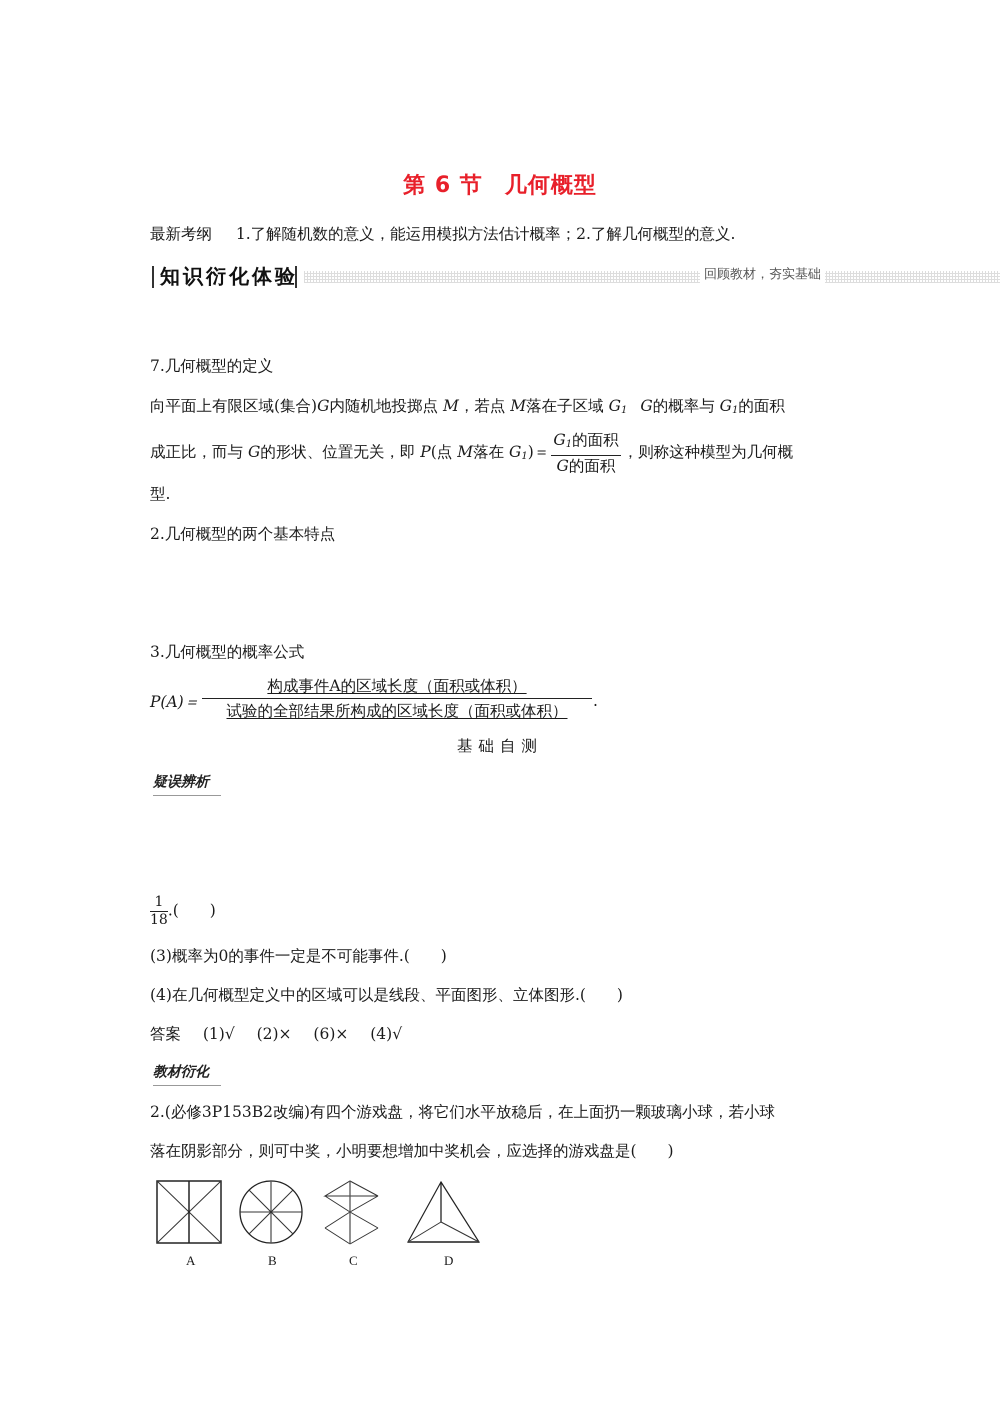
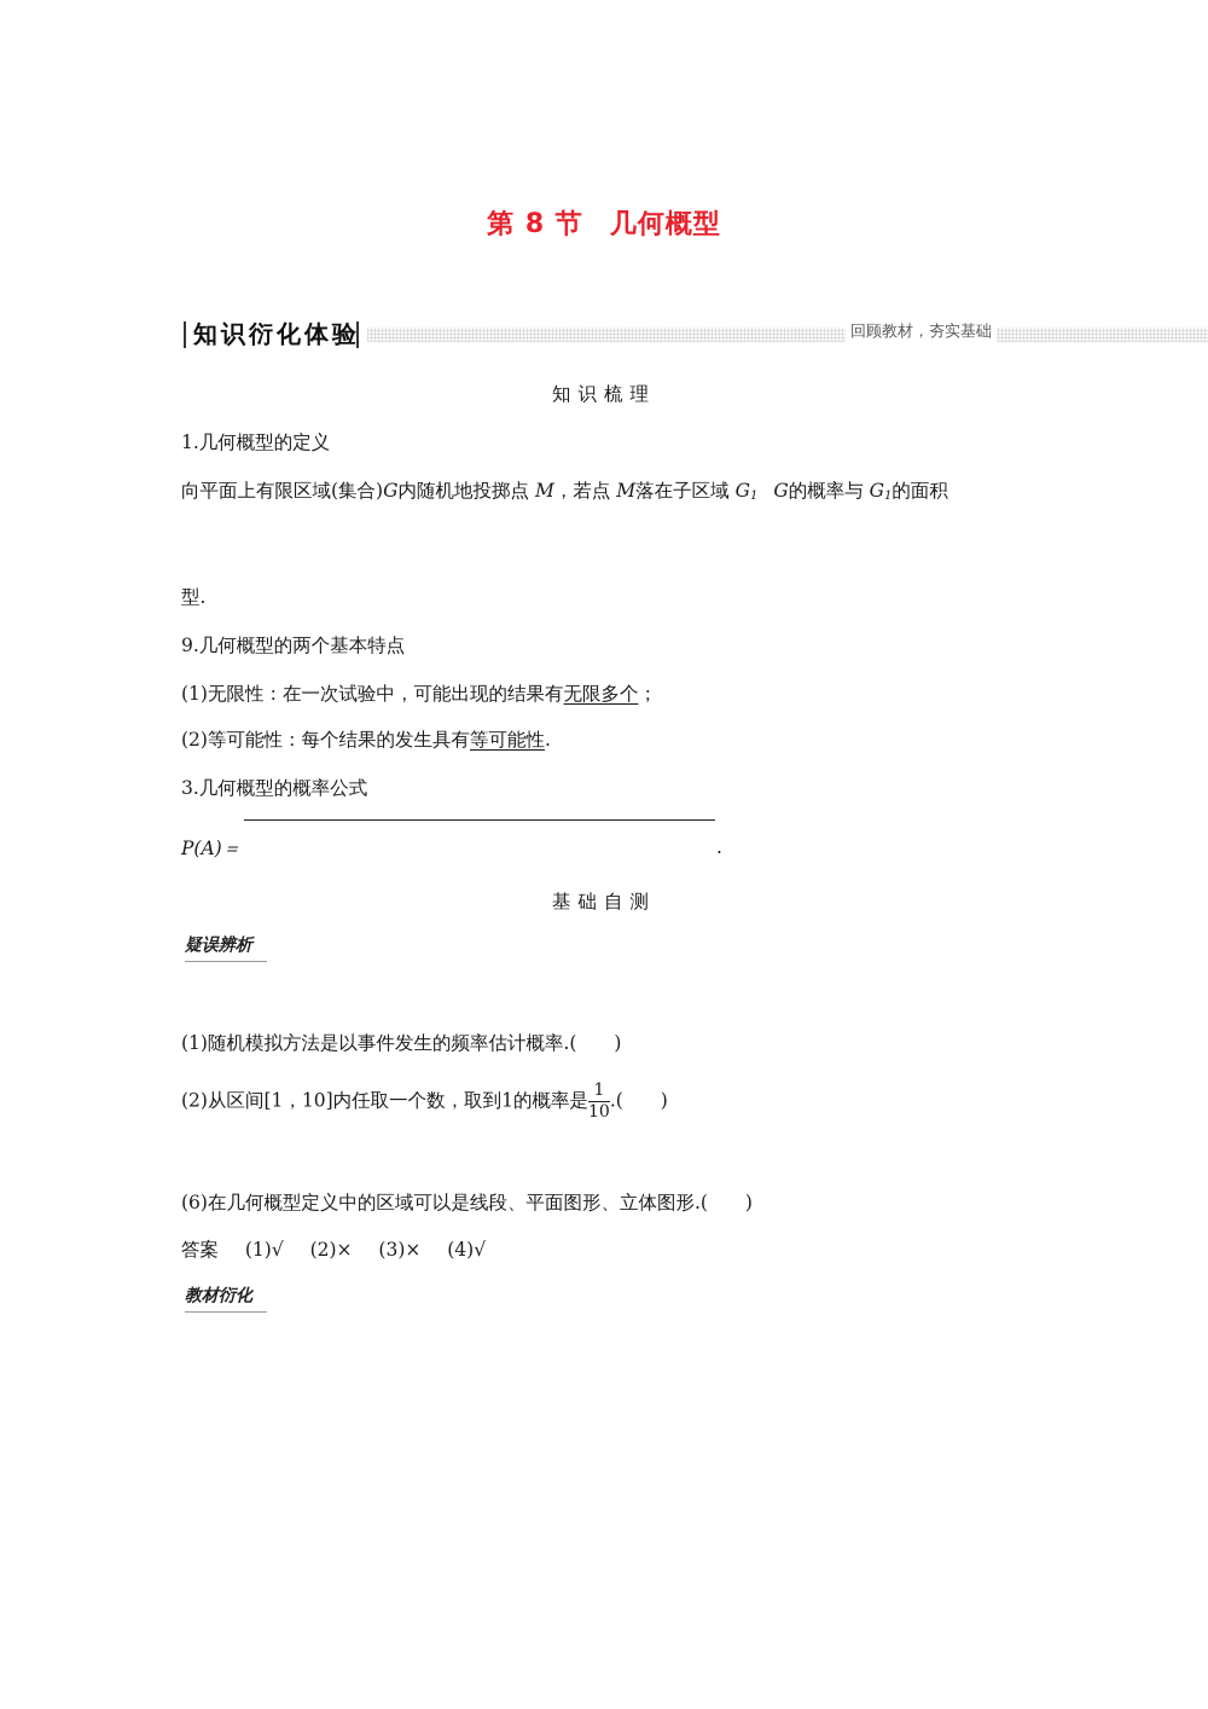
- 第 6 节 几何概型
+ 第 8 节 几何概型
- 最新考纲 1.了解随机数的意义，能运用模拟方法估计概率；2.了解几何概型的意义.
  知识衍化体验
  回顾教材，夯实基础
+ 知识梳理
- 7.几何概型的定义
+ 1.几何概型的定义
  向平面上有限区域(集合)G内随机地投掷点 M，若点 M落在子区域 G1 G的概率与 G1的面积
- 成正比，而与 G的形状、位置无关，即 P(点 M落在 G1)＝
- G1的面积
- G的面积
- ，则称这种模型为几何概
  型.
- 2.几何概型的两个基本特点
+ 9.几何概型的两个基本特点
+ (1)无限性：在一次试验中，可能出现的结果有无限多个；
+ (2)等可能性：每个结果的发生具有等可能性.
  3.几何概型的概率公式
  P(A)＝
- 构成事件A的区域长度（面积或体积）
- 试验的全部结果所构成的区域长度（面积或体积）
  .
  基础自测
  疑误辨析
+ (1)随机模拟方法是以事件发生的频率估计概率.( )
+ (2)从区间[1，10]内任取一个数，取到1的概率是
  1
- 18
+ 10
  .( )
- (3)概率为0的事件一定是不可能事件.( )
- (4)在几何概型定义中的区域可以是线段、平面图形、立体图形.( )
+ (6)在几何概型定义中的区域可以是线段、平面图形、立体图形.( )
- 答案 (1)√ (2)× (6)× (4)√
+ 答案 (1)√ (2)× (3)× (4)√
  教材衍化
- 2.(必修3P153B2改编)有四个游戏盘，将它们水平放稳后，在上面扔一颗玻璃小球，若小球
- 落在阴影部分，则可中奖，小明要想增加中奖机会，应选择的游戏盘是( )
- A
- B
- C
- D
